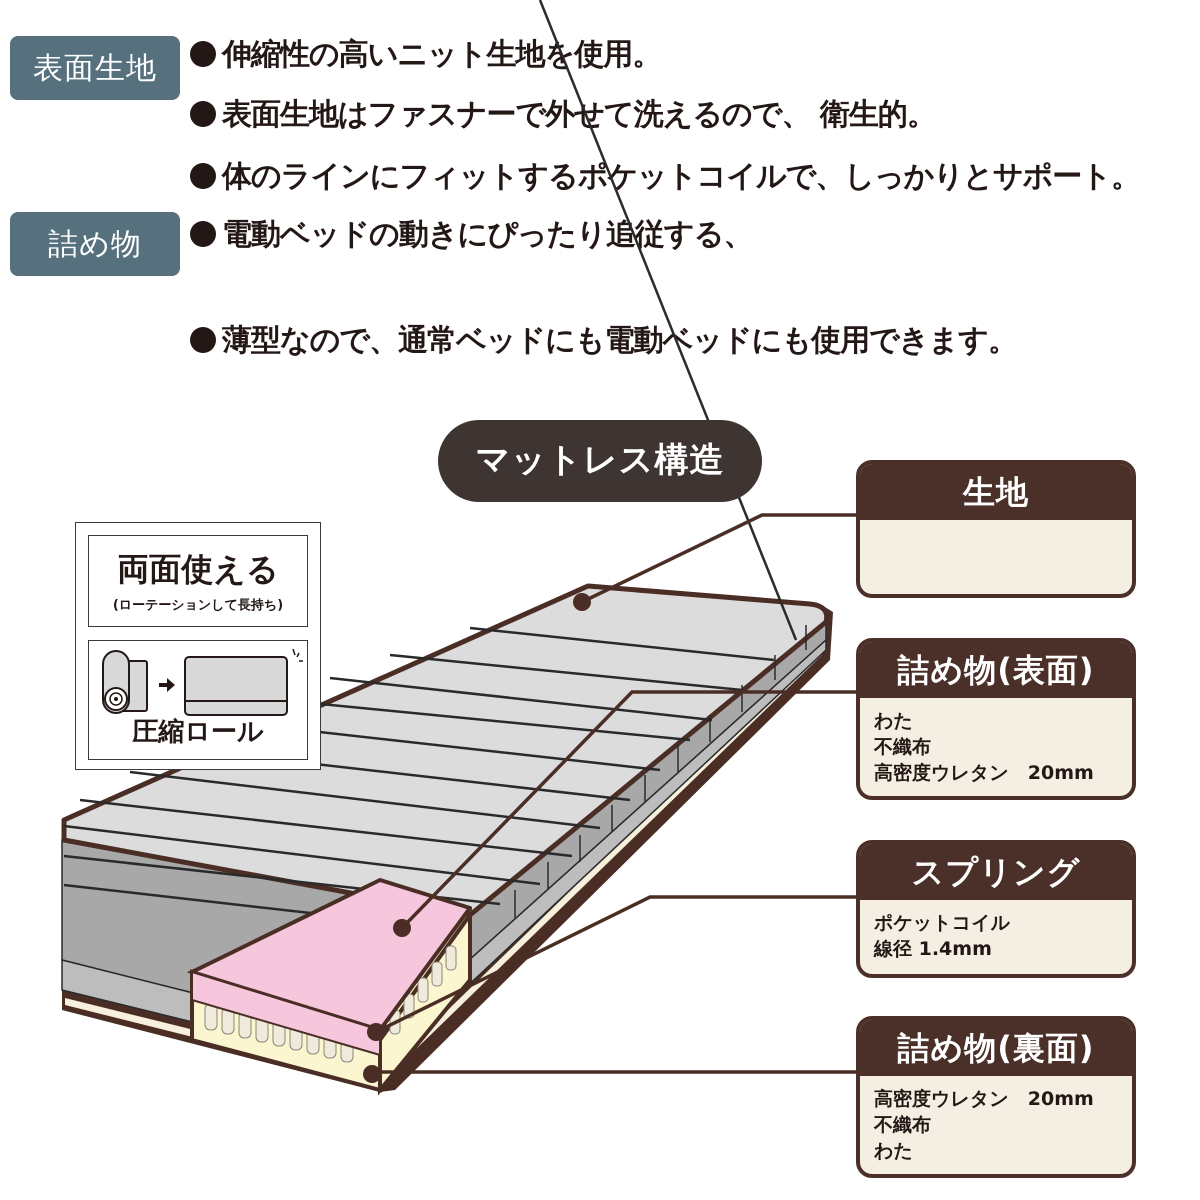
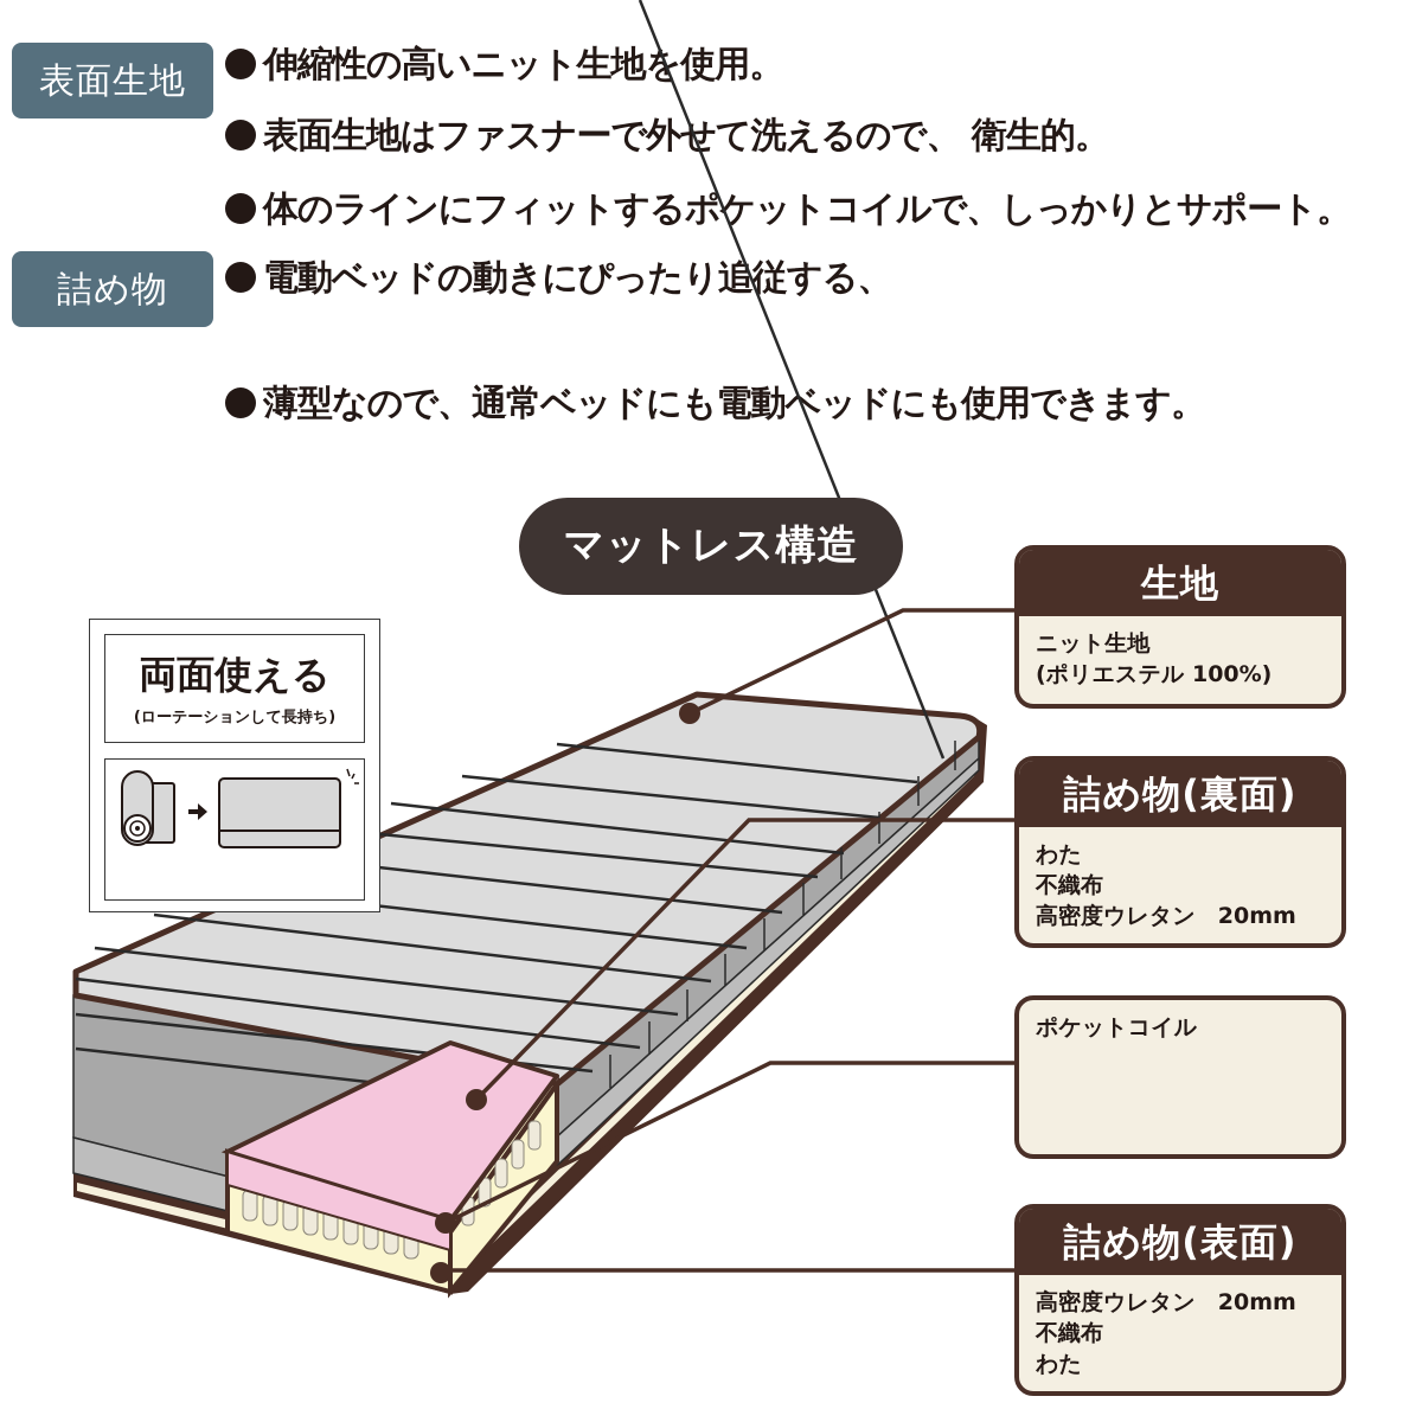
  表面生地
  詰め物
  伸縮性の高いニット生地を使用。
  表面生地はファスナーで外せて洗えるので、 衛生的。
  体のラインにフィットするポケットコイルで、しっかりとサポート。
  電動ベッドの動きにぴったり追従する、
  薄型なので、通常ベッドにも電動ッドにも使用できます。
  マットレス構造
  両面使える
  (ローテーションして長持ち)
- 圧縮ロール
  生地
+ ニット生地
+ (ポリエステル 100%)
- 詰め物(表面)
+ 詰め物(裏面)
  わた
  不織布
  高密度ウレタン 20mm
- スプリング
  ポケットコイル
- 線径 1.4mm
- 詰め物(裏面)
+ 詰め物(表面)
  高密度ウレタン 20mm
  不織布
  わた
